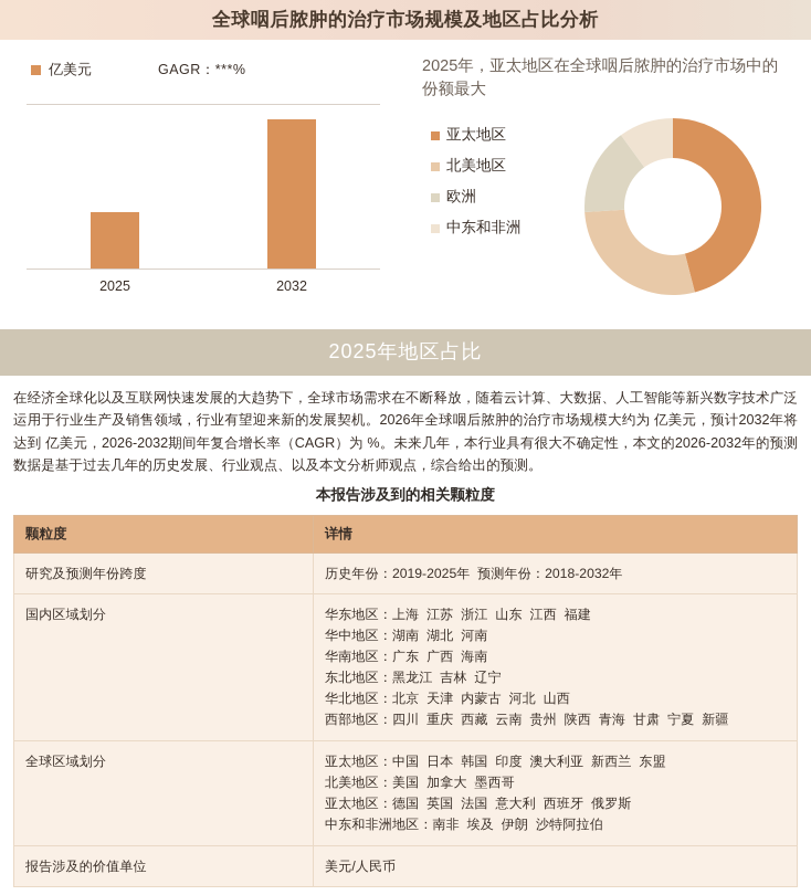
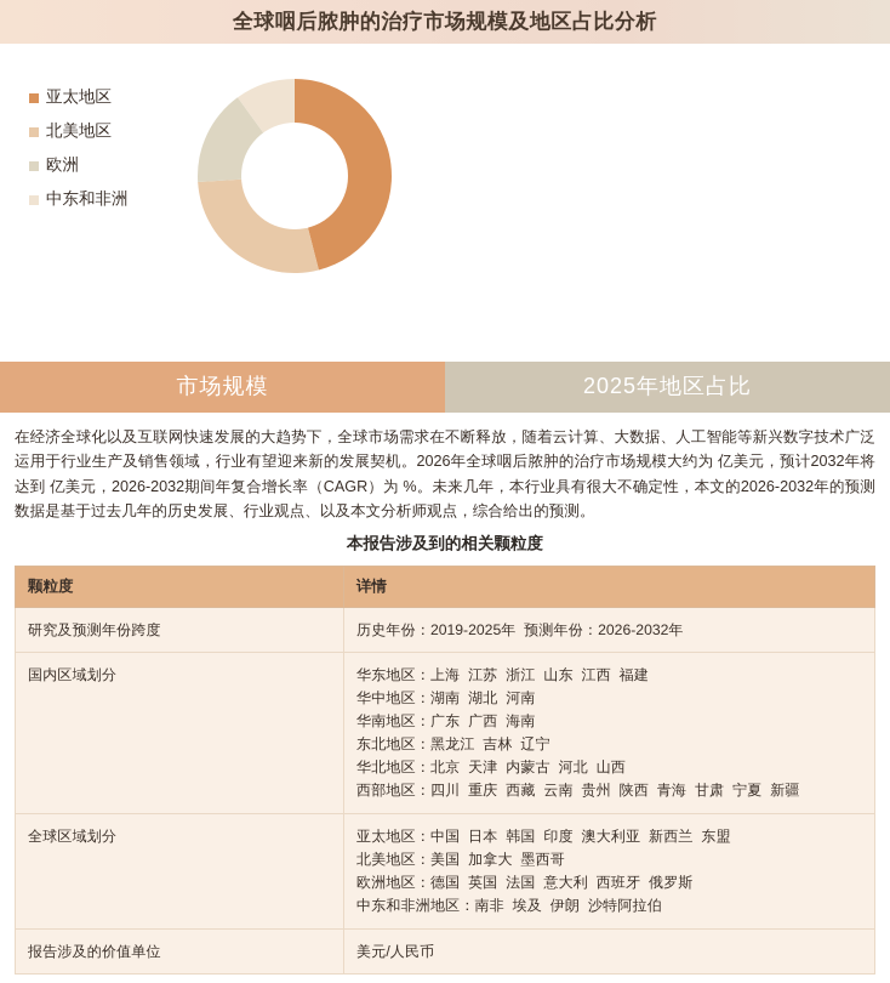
  全球咽后脓肿的治疗市场规模及地区占比分析
- 亿美元
- GAGR：***%
- 2025
- 2032
- 2025年，亚太地区在全球咽后脓肿的治疗市场中的份额最大
  亚太地区
  北美地区
  欧洲
  中东和非洲
+ 市场规模
  2025年地区占比
  在经济全球化以及互联网快速发展的大趋势下，全球市场需求在不断释放，随着云计算、大数据、人工智能等新兴数字技术广泛运用于行业生产及销售领域，行业有望迎来新的发展契机。2026年全球咽后脓肿的治疗市场规模大约为 亿美元，预计2032年将达到 亿美元，2026-2032期间年复合增长率（CAGR）为 %。未来几年，本行业具有很大不确定性，本文的2026-2032年的预测数据是基于过去几年的历史发展、行业观点、以及本文分析师观点，综合给出的预测。
  本报告涉及到的相关颗粒度
  颗粒度	详情
- 研究及预测年份跨度	历史年份：2019-2025年 预测年份：2018-2032年
+ 研究及预测年份跨度	历史年份：2019-2025年 预测年份：2026-2032年
  国内区域划分	华东地区：上海 江苏 浙江 山东 江西 福建华中地区：湖南 湖北 河南华南地区：广东 广西 海南东北地区：黑龙江 吉林 辽宁华北地区：北京 天津 内蒙古 河北 山西西部地区：四川 重庆 西藏 云南 贵州 陕西 青海 甘肃 宁夏 新疆
- 全球区域划分	亚太地区：中国 日本 韩国 印度 澳大利亚 新西兰 东盟北美地区：美国 加拿大 墨西哥亚太地区：德国 英国 法国 意大利 西班牙 俄罗斯中东和非洲地区：南非 埃及 伊朗 沙特阿拉伯
+ 全球区域划分	亚太地区：中国 日本 韩国 印度 澳大利亚 新西兰 东盟北美地区：美国 加拿大 墨西哥欧洲地区：德国 英国 法国 意大利 西班牙 俄罗斯中东和非洲地区：南非 埃及 伊朗 沙特阿拉伯
  报告涉及的价值单位	美元/人民币
